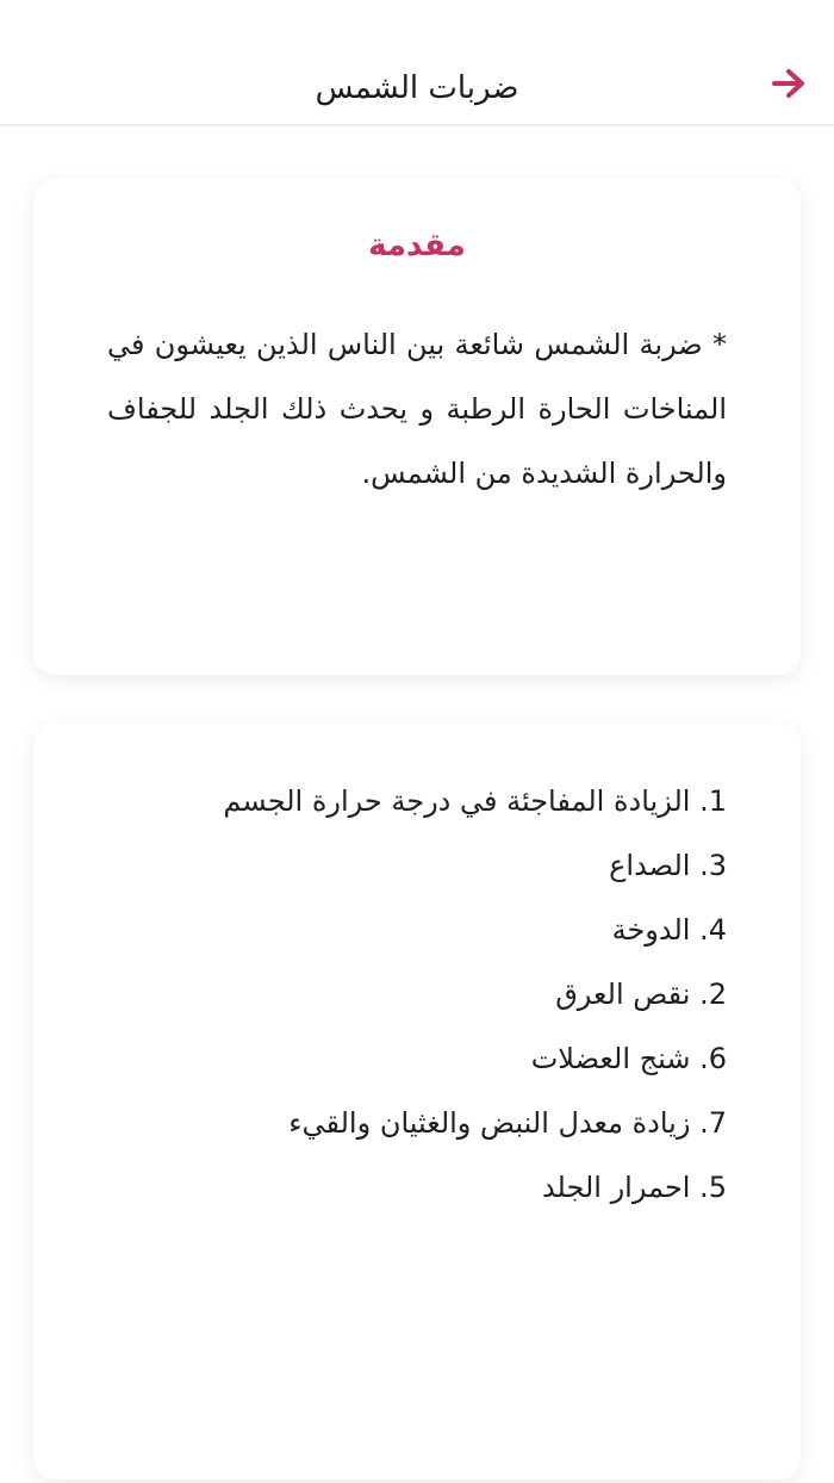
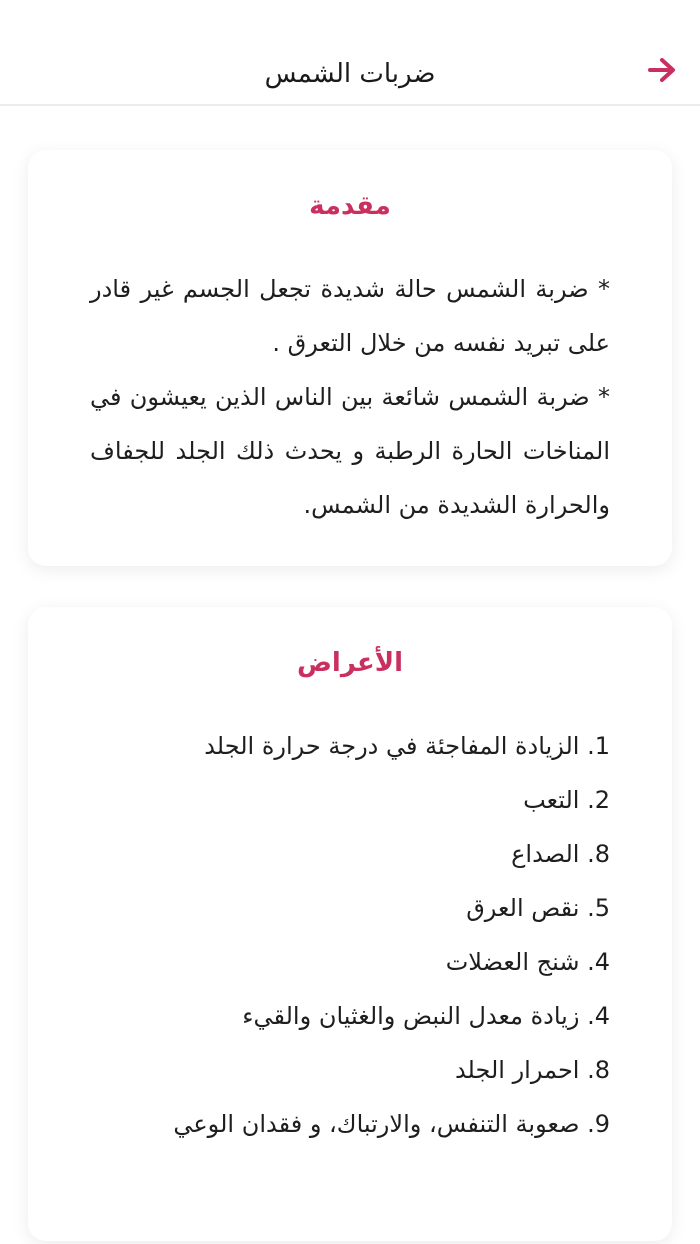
  ضربات الشمس
  مقدمة
+ * ضربة الشمس حالة شديدة تجعل الجسم غير قادر على تبريد نفسه من خلال التعرق .
  * ضربة الشمس شائعة بين الناس الذين يعيشون في المناخات الحارة الرطبة و يحدث ذلك الجلد للجفاف والحرارة الشديدة من الشمس.
+ الأعراض
- 1. الزيادة المفاجئة في درجة حرارة الجسم
+ 1. الزيادة المفاجئة في درجة حرارة الجلد
+ 2. التعب
- 3. الصداع
+ 8. الصداع
- 4. الدوخة
- 2. نقص العرق
+ 5. نقص العرق
- 6. شنج العضلات
+ 4. شنج العضلات
- 7. زيادة معدل النبض والغثيان والقيء
+ 4. زيادة معدل النبض والغثيان والقيء
- 5. احمرار الجلد
+ 8. احمرار الجلد
+ 9. صعوبة التنفس، والارتباك، و فقدان الوعي
